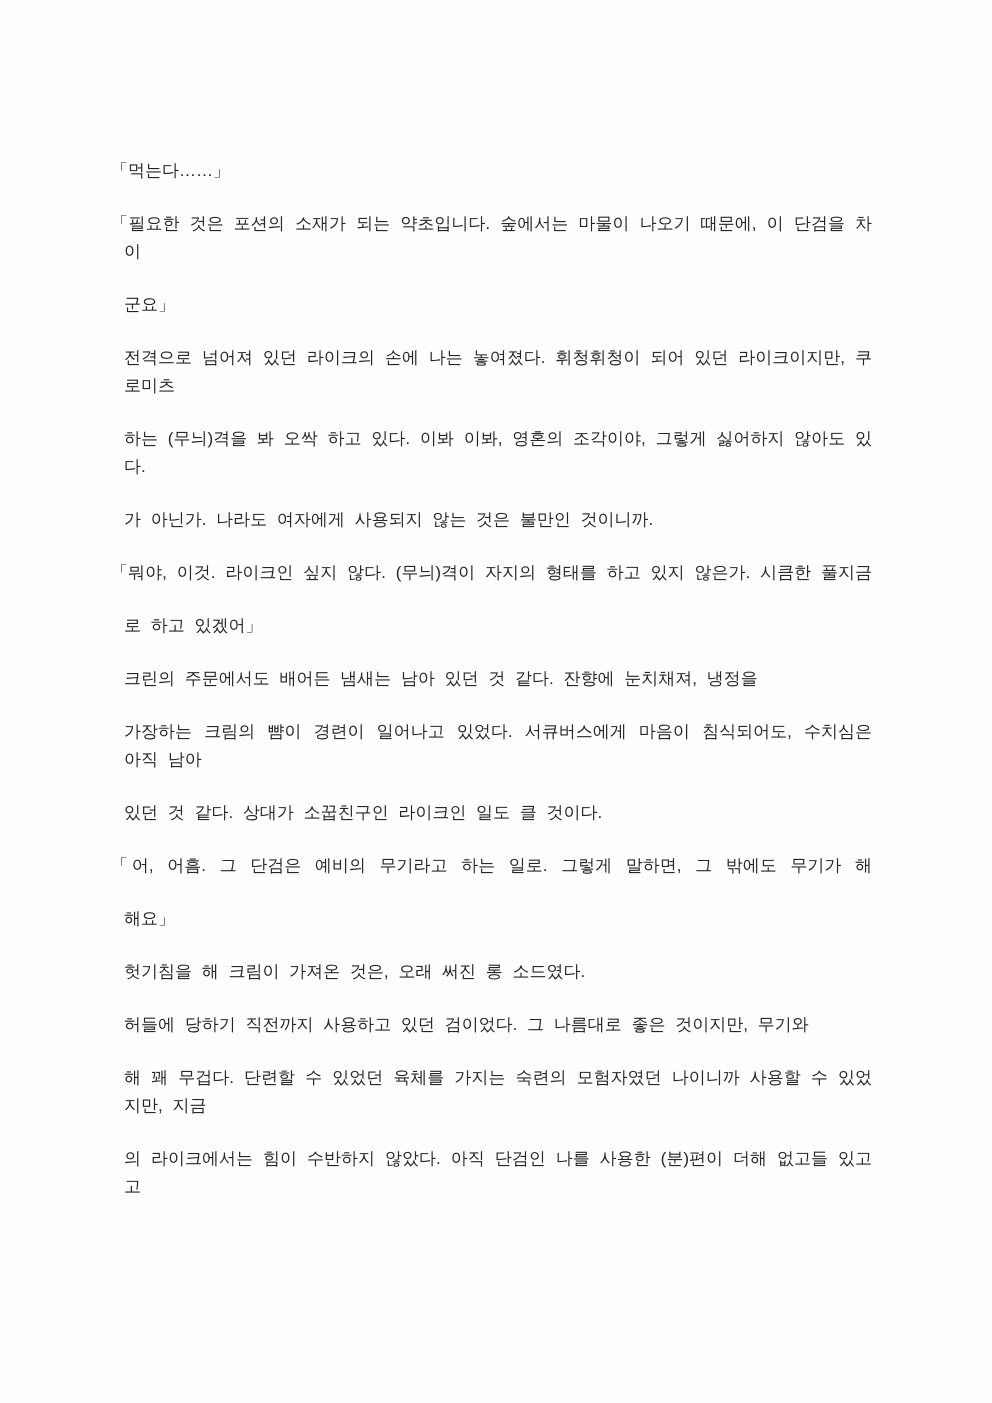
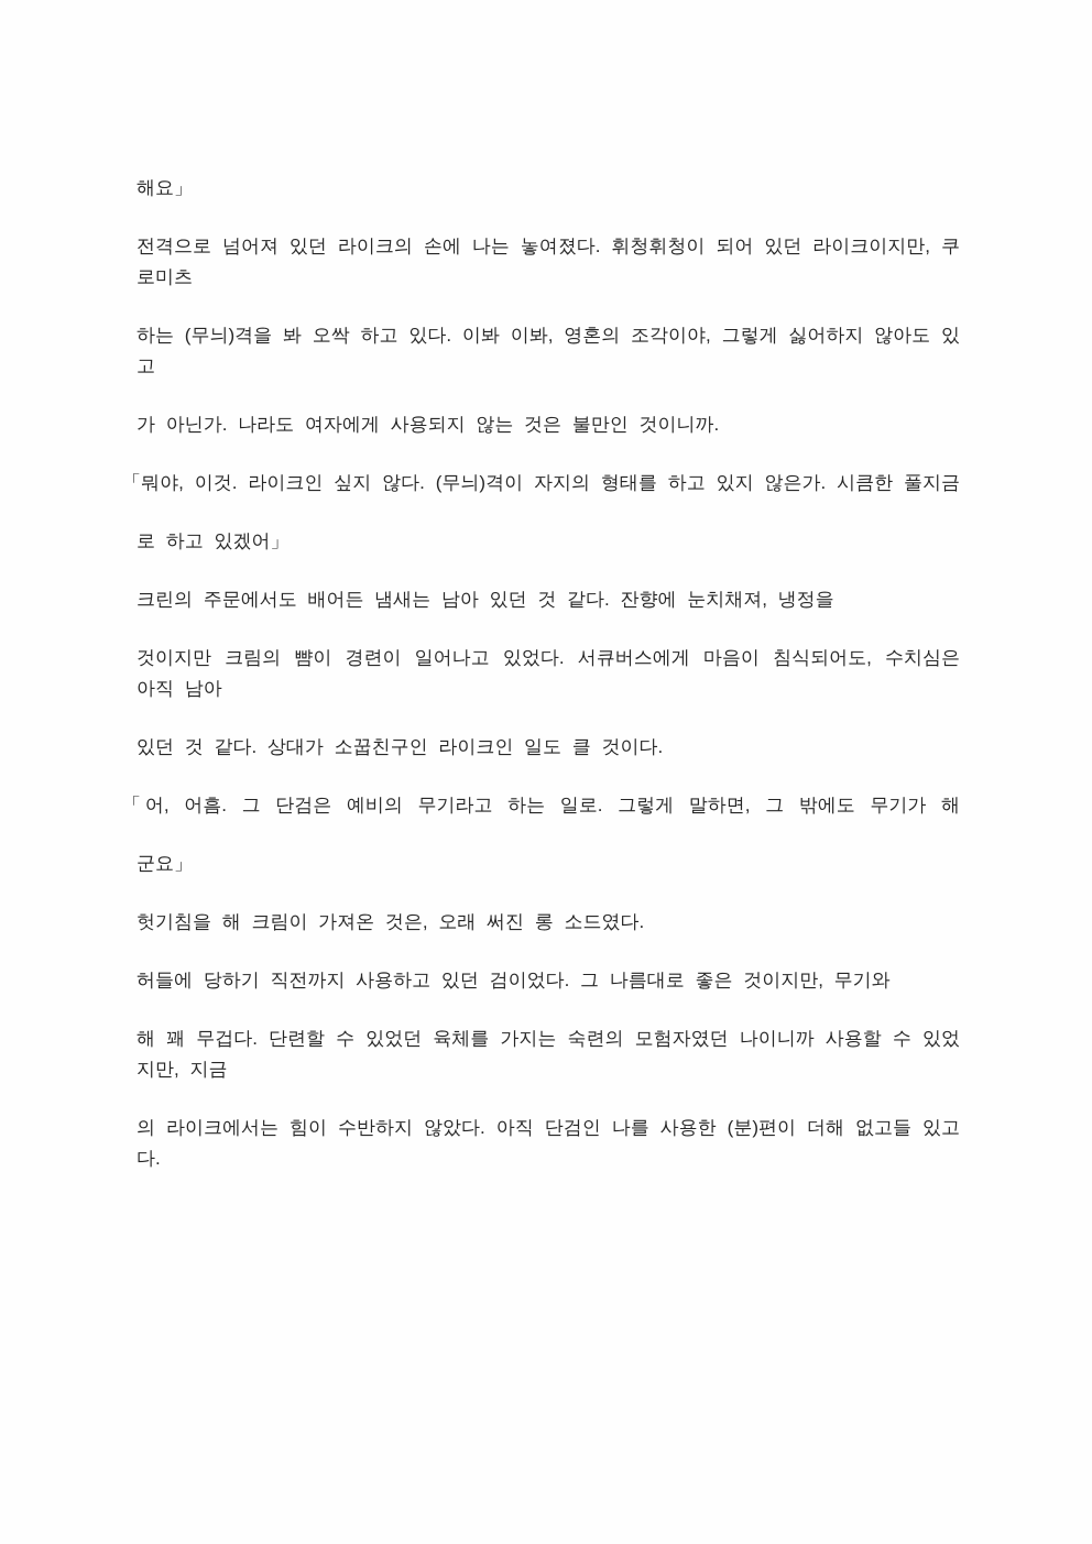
- 「먹는다……」
- 「필요한 것은 포션의 소재가 되는 약초입니다. 숲에서는 마물이 나오기 때문에, 이 단검을 차
- 이
- 군요」
+ 해요」
  전격으로 넘어져 있던 라이크의 손에 나는 놓여졌다. 휘청휘청이 되어 있던 라이크이지만, 쿠
  로미츠
  하는 (무늬)격을 봐 오싹 하고 있다. 이봐 이봐, 영혼의 조각이야, 그렇게 싫어하지 않아도 있
- 다.
+ 고
  가 아닌가. 나라도 여자에게 사용되지 않는 것은 불만인 것이니까.
  「뭐야, 이것. 라이크인 싶지 않다. (무늬)격이 자지의 형태를 하고 있지 않은가. 시큼한 풀지금
  로 하고 있겠어」
  크린의 주문에서도 배어든 냄새는 남아 있던 것 같다. 잔향에 눈치채져, 냉정을
- 가장하는 크림의 뺨이 경련이 일어나고 있었다. 서큐버스에게 마음이 침식되어도, 수치심은
+ 것이지만 크림의 뺨이 경련이 일어나고 있었다. 서큐버스에게 마음이 침식되어도, 수치심은
  아직 남아
  있던 것 같다. 상대가 소꿉친구인 라이크인 일도 클 것이다.
  「어, 어흠. 그 단검은 예비의 무기라고 하는 일로. 그렇게 말하면, 그 밖에도 무기가 해
- 해요」
+ 군요」
  헛기침을 해 크림이 가져온 것은, 오래 써진 롱 소드였다.
  허들에 당하기 직전까지 사용하고 있던 검이었다. 그 나름대로 좋은 것이지만, 무기와
  해 꽤 무겁다. 단련할 수 있었던 육체를 가지는 숙련의 모험자였던 나이니까 사용할 수 있었
  지만, 지금
  의 라이크에서는 힘이 수반하지 않았다. 아직 단검인 나를 사용한 (분)편이 더해 없고들 있고
- 고
+ 다.
